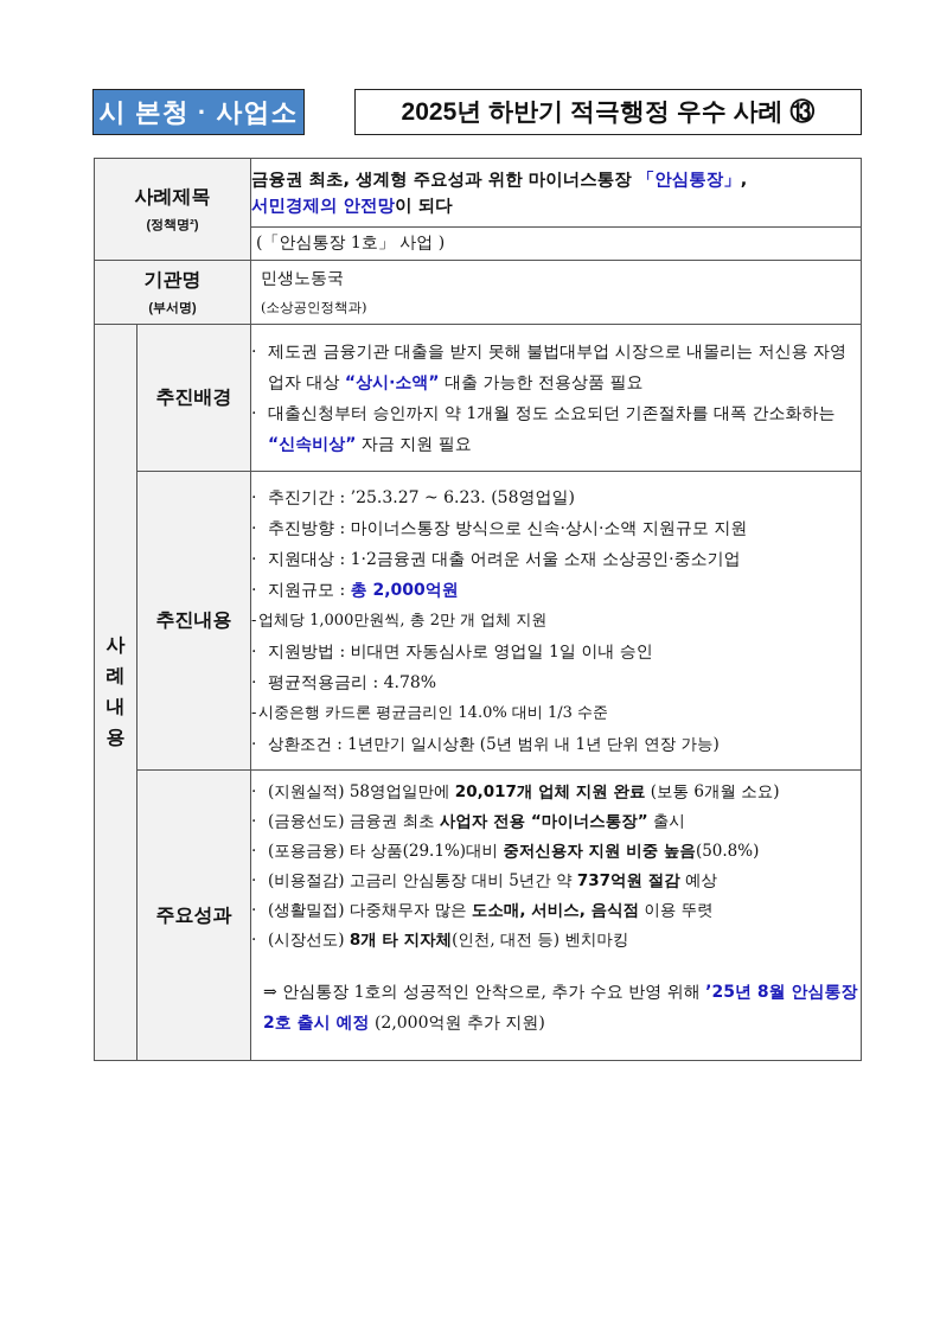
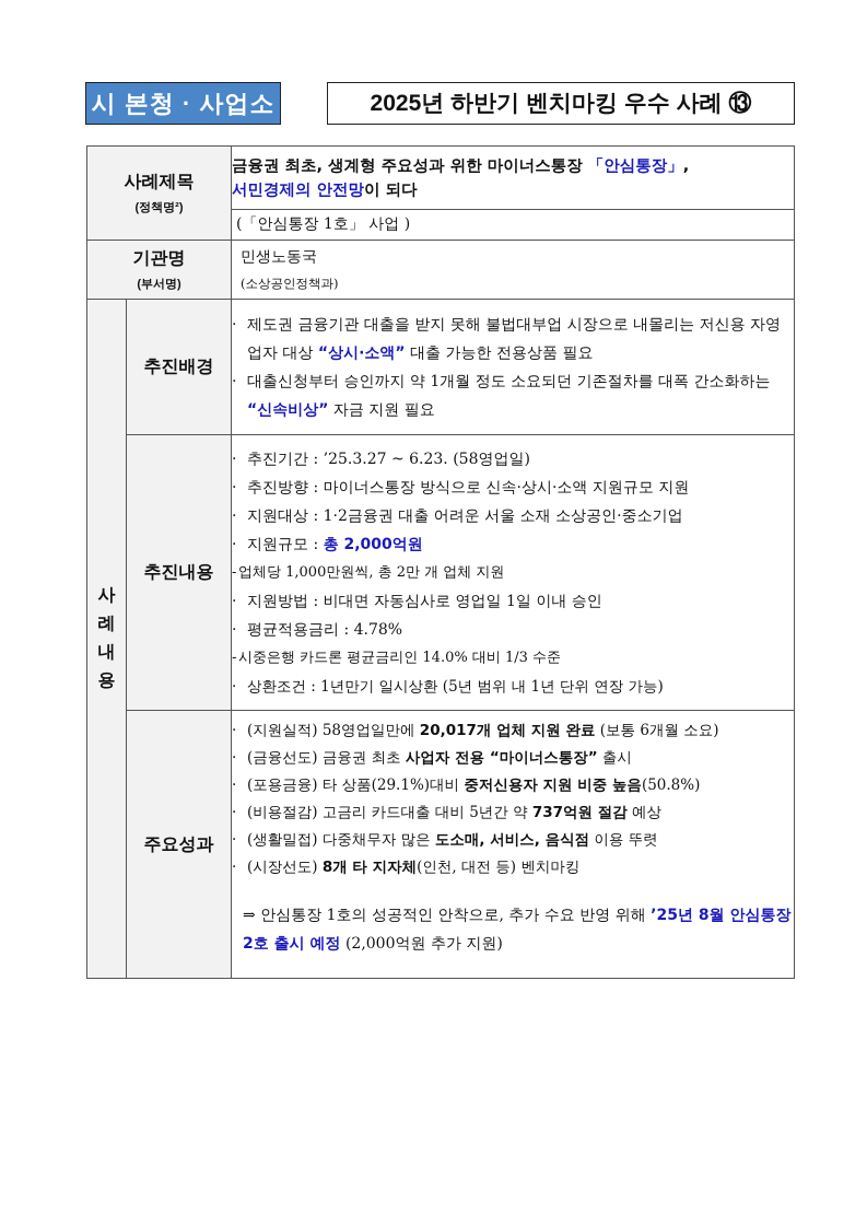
  시 본청 · 사업소
- 2025년 하반기 적극행정 우수 사례 ⑬
+ 2025년 하반기 벤치마킹 우수 사례 ⑬
  사례제목 (정책명²)	금융권 최초, 생계형 주요성과 위한 마이너스통장 「안심통장」, 서민경제의 안전망이 되다
  (「안심통장 1호」 사업 )
  기관명 (부서명)	민생노동국 (소상공인정책과)
  사 례 내 용	추진배경	· 제도권 금융기관 대출을 받지 못해 불법대부업 시장으로 내몰리는 저신용 자영업자 대상 “상시·소액” 대출 가능한 전용상품 필요 · 대출신청부터 승인까지 약 1개월 정도 소요되던 기존절차를 대폭 간소화하는 “신속비상” 자금 지원 필요
  추진내용	· 추진기간 : ’25.3.27 ~ 6.23. (58영업일) · 추진방향 : 마이너스통장 방식으로 신속·상시·소액 지원규모 지원 · 지원대상 : 1·2금융권 대출 어려운 서울 소재 소상공인·중소기업 · 지원규모 : 총 2,000억원 -업체당 1,000만원씩, 총 2만 개 업체 지원 · 지원방법 : 비대면 자동심사로 영업일 1일 이내 승인 · 평균적용금리 : 4.78% -시중은행 카드론 평균금리인 14.0% 대비 1/3 수준 · 상환조건 : 1년만기 일시상환 (5년 범위 내 1년 단위 연장 가능)
- 주요성과	· (지원실적) 58영업일만에 20,017개 업체 지원 완료 (보통 6개월 소요) · (금융선도) 금융권 최초 사업자 전용 “마이너스통장” 출시 · (포용금융) 타 상품(29.1%)대비 중저신용자 지원 비중 높음(50.8%) · (비용절감) 고금리 안심통장 대비 5년간 약 737억원 절감 예상 · (생활밀접) 다중채무자 많은 도소매, 서비스, 음식점 이용 뚜렷 · (시장선도) 8개 타 지자체(인천, 대전 등) 벤치마킹 ⇒ 안심통장 1호의 성공적인 안착으로, 추가 수요 반영 위해 ’25년 8월 안심통장 2호 출시 예정 (2,000억원 추가 지원)
+ 주요성과	· (지원실적) 58영업일만에 20,017개 업체 지원 완료 (보통 6개월 소요) · (금융선도) 금융권 최초 사업자 전용 “마이너스통장” 출시 · (포용금융) 타 상품(29.1%)대비 중저신용자 지원 비중 높음(50.8%) · (비용절감) 고금리 카드대출 대비 5년간 약 737억원 절감 예상 · (생활밀접) 다중채무자 많은 도소매, 서비스, 음식점 이용 뚜렷 · (시장선도) 8개 타 지자체(인천, 대전 등) 벤치마킹 ⇒ 안심통장 1호의 성공적인 안착으로, 추가 수요 반영 위해 ’25년 8월 안심통장 2호 출시 예정 (2,000억원 추가 지원)
